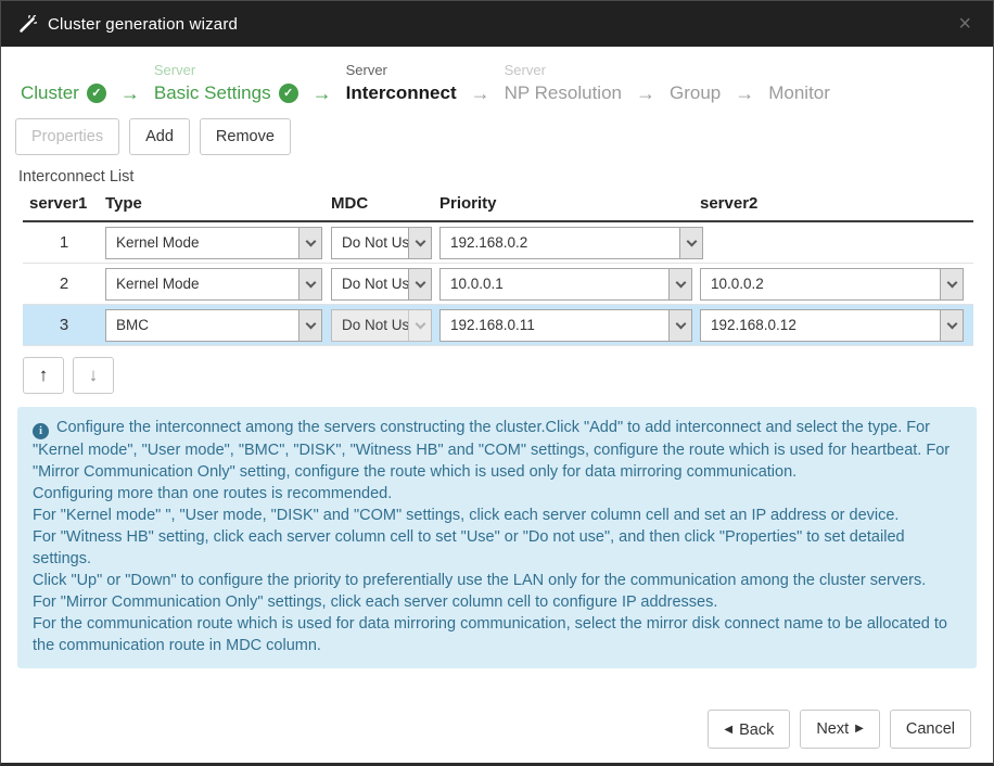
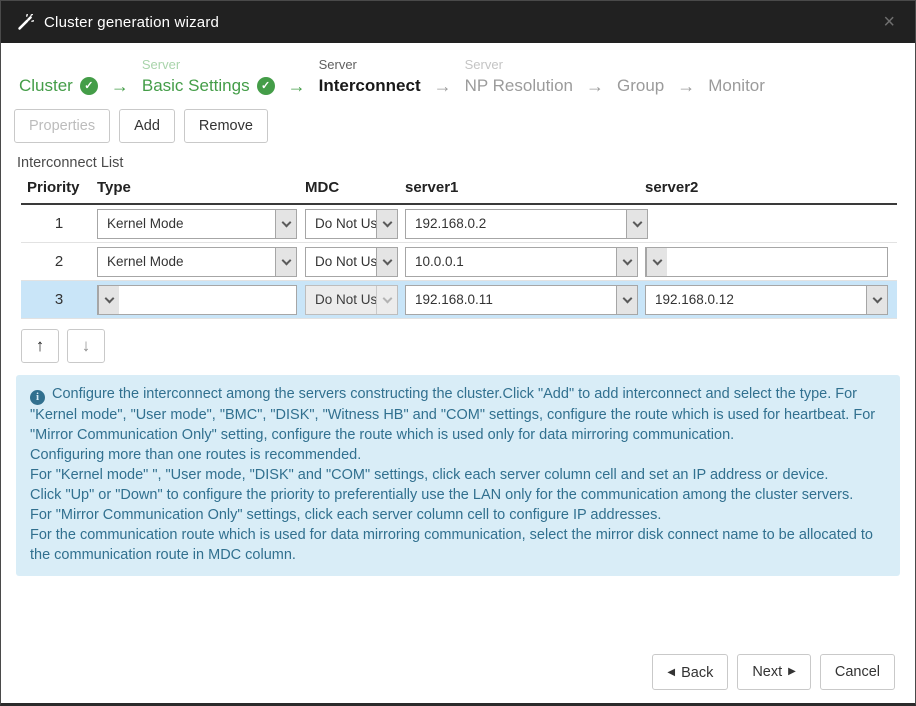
  Cluster generation wizard
  ×
  Cluster
  ✓
  →
  Server
  Basic Settings
  ✓
  →
  Server
  Interconnect
  →
  Server
  NP Resolution
  →
  Group
  →
  Monitor
  Properties
  Add
  Remove
  Interconnect List
- server1
+ Priority
  Type
  MDC
- Priority
+ server1
  server2
  1
  Kernel Mode
  Do Not Us
  192.168.0.2
  2
  Kernel Mode
  Do Not Us
  10.0.0.1
- 10.0.0.2
  3
- BMC
  Do Not Us
  192.168.0.11
  192.168.0.12
  ↑
  ↓
  i Configure the interconnect among the servers constructing the cluster.Click "Add" to add interconnect and select the type. For "Kernel mode", "User mode", "BMC", "DISK", "Witness HB" and "COM" settings, configure the route which is used for heartbeat. For "Mirror Communication Only" setting, configure the route which is used only for data mirroring communication.
  Configuring more than one routes is recommended.
  For "Kernel mode" ", "User mode, "DISK" and "COM" settings, click each server column cell and set an IP address or device.
- For "Witness HB" setting, click each server column cell to set "Use" or "Do not use", and then click "Properties" to set detailed settings.
  Click "Up" or "Down" to configure the priority to preferentially use the LAN only for the communication among the cluster servers.
  For "Mirror Communication Only" settings, click each server column cell to configure IP addresses.
  For the communication route which is used for data mirroring communication, select the mirror disk connect name to be allocated to the communication route in MDC column.
  ◀
  Back
  Next
  ▶
  Cancel
